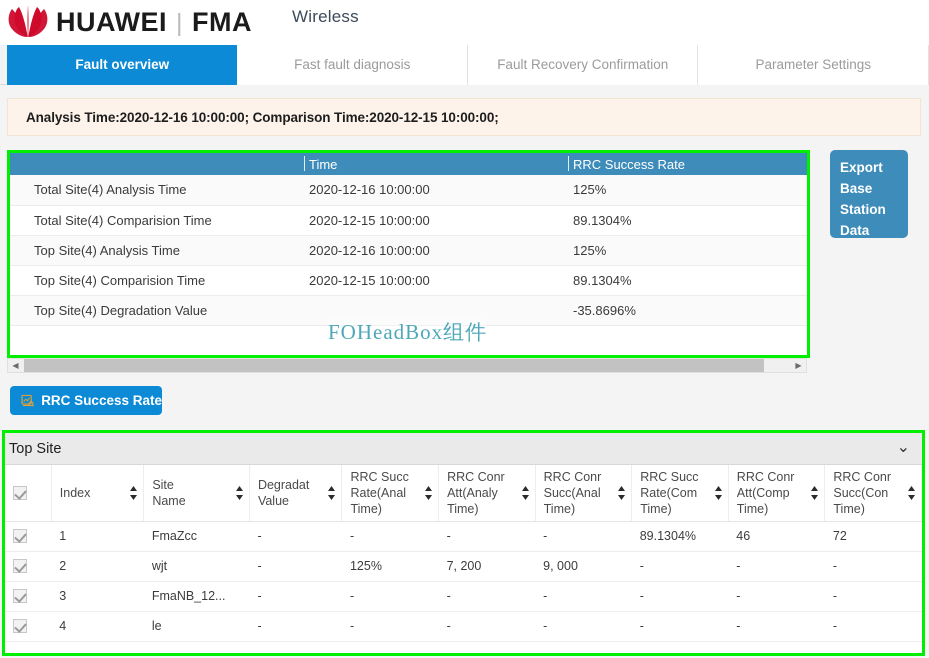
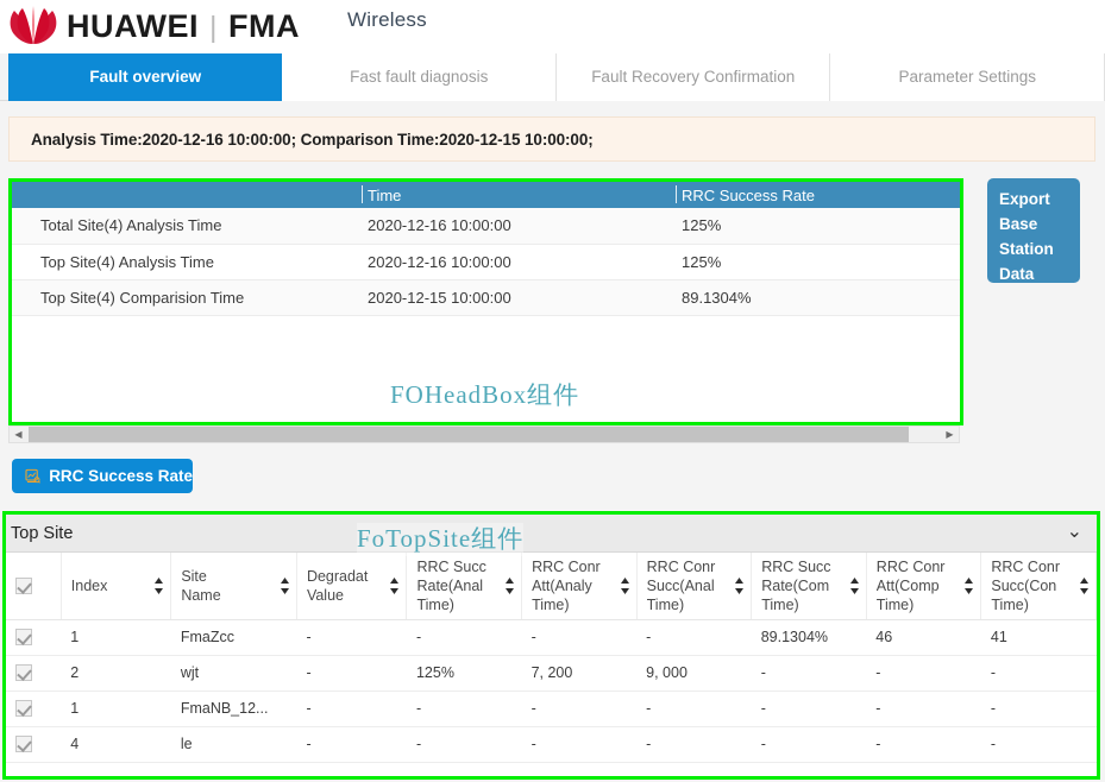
  HUAWEI | FMA
  Wireless
  Fault overview
  Fast fault diagnosis
  Fault Recovery Confirmation
  Parameter Settings
  Analysis Time:2020-12-16 10:00:00; Comparison Time:2020-12-15 10:00:00;
  	Time	RRC Success Rate
  Total Site(4) Analysis Time	2020-12-16 10:00:00	125%
- Total Site(4) Comparision Time	2020-12-15 10:00:00	89.1304%
  Top Site(4) Analysis Time	2020-12-16 10:00:00	125%
  Top Site(4) Comparision Time	2020-12-15 10:00:00	89.1304%
- Top Site(4) Degradation Value		-35.8696%
  Export Base Station Data
  ◀
  ▶
  RRC Success Rate
  Top Site
  ⌄
  	Index	Site Name	Degradat Value	RRC Succ Rate(Anal Time)	RRC Conr Att(Analy Time)	RRC Conr Succ(Anal Time)	RRC Succ Rate(Com Time)	RRC Conr Att(Comp Time)	RRC Conr Succ(Con Time)
- 	1	FmaZcc	-	-	-	-	89.1304%	46	72
+ 	1	FmaZcc	-	-	-	-	89.1304%	46	41
  	2	wjt	-	125%	7, 200	9, 000	-	-	-
- 	3	FmaNB_12...	-	-	-	-	-	-	-
+ 	1	FmaNB_12...	-	-	-	-	-	-	-
  	4	le	-	-	-	-	-	-	-
  FOHeadBox组件
+ FoTopSite组件
